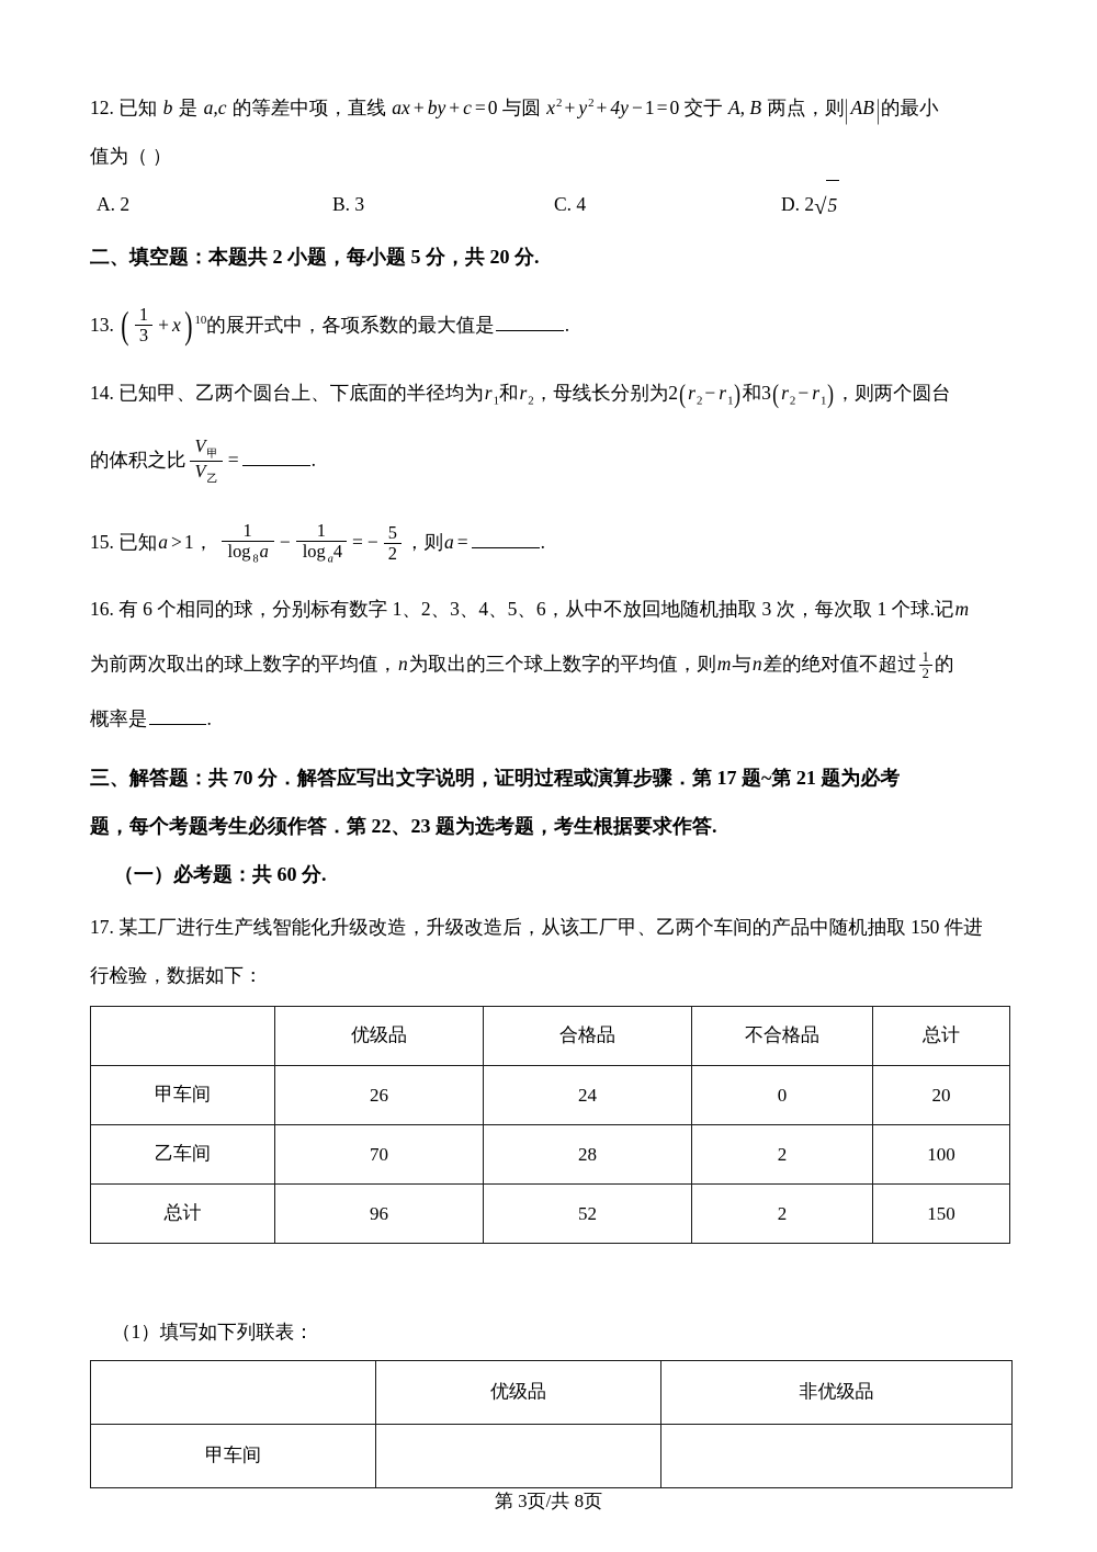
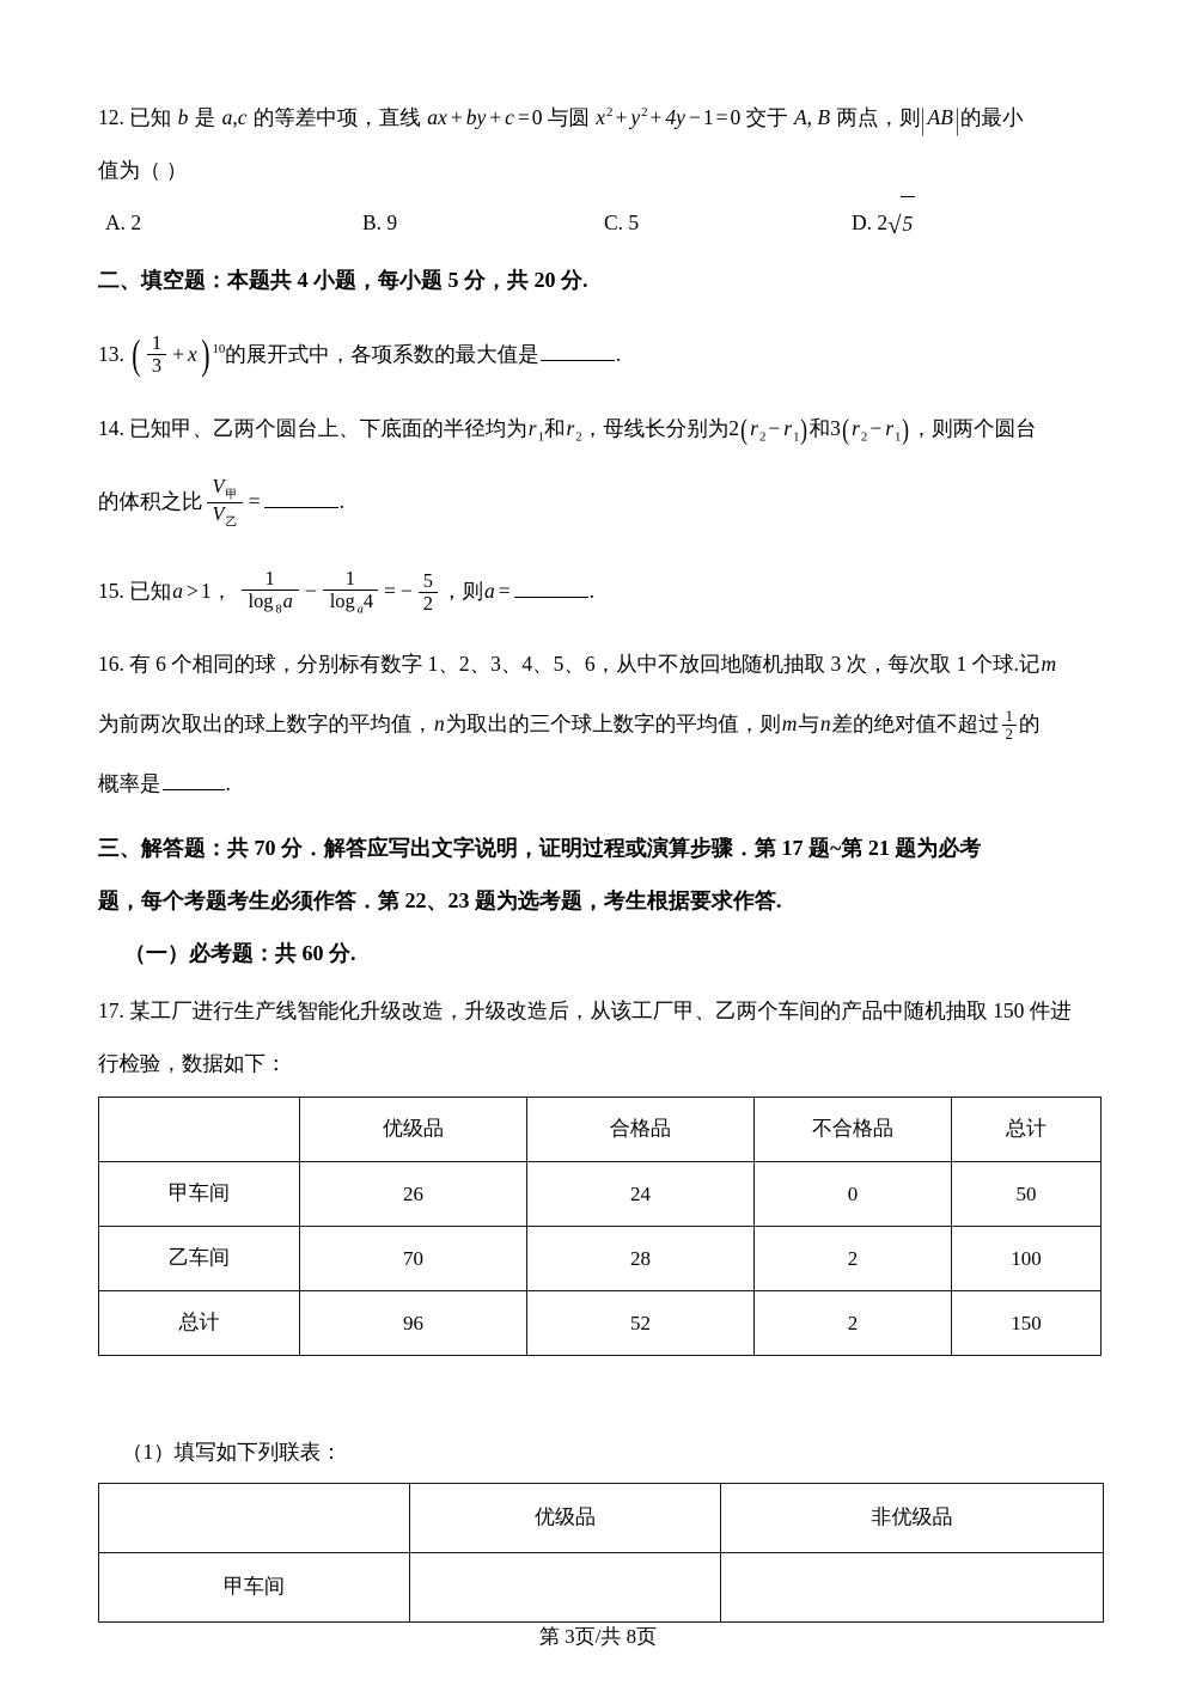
  12. 已知 b 是 a,c 的等差中项，直线 ax + by + c =0 与圆 x2 + y2 + 4y −1=0 交于 A, B 两点，则|AB|的最小
  值为（ ）
  A. 2
- B. 3
+ B. 9
- C. 4
+ C. 5
  D. 2√5
- 二、填空题：本题共 2 小题，每小题 5 分，共 20 分.
+ 二、填空题：本题共 4 小题，每小题 5 分，共 20 分.
  13. (
  1
  3
  + x ) 10的展开式中，各项系数的最大值是 .
  14. 已知甲、乙两个圆台上、下底面的半径均为r1和r2，母线长分别为2(r2− r1)和3(r2− r1)，则两个圆台
  的体积之比
  V甲
  V乙
  = .
  15. 已知a >1，
  1
  log 8a
  −
  1
  log a4
  = −
  5
  2
  ，则a = .
  16. 有 6 个相同的球，分别标有数字 1、2、3、4、5、6，从中不放回地随机抽取 3 次，每次取 1 个球.记m
  为前两次取出的球上数字的平均值，n为取出的三个球上数字的平均值，则m与n差的绝对值不超过
  1
  2
  的
  概率是 .
  三、解答题：共 70 分．解答应写出文字说明，证明过程或演算步骤．第 17 题~第 21 题为必考
  题，每个考题考生必须作答．第 22、23 题为选考题，考生根据要求作答.
  （一）必考题：共 60 分.
  17. 某工厂进行生产线智能化升级改造，升级改造后，从该工厂甲、乙两个车间的产品中随机抽取 150 件进
  行检验，数据如下：
  	优级品	合格品	不合格品	总计
- 甲车间	26	24	0	20
+ 甲车间	26	24	0	50
  乙车间	70	28	2	100
  总计	96	52	2	150
  （1）填写如下列联表：
  	优级品	非优级品
  甲车间
  第 3页/共 8页
